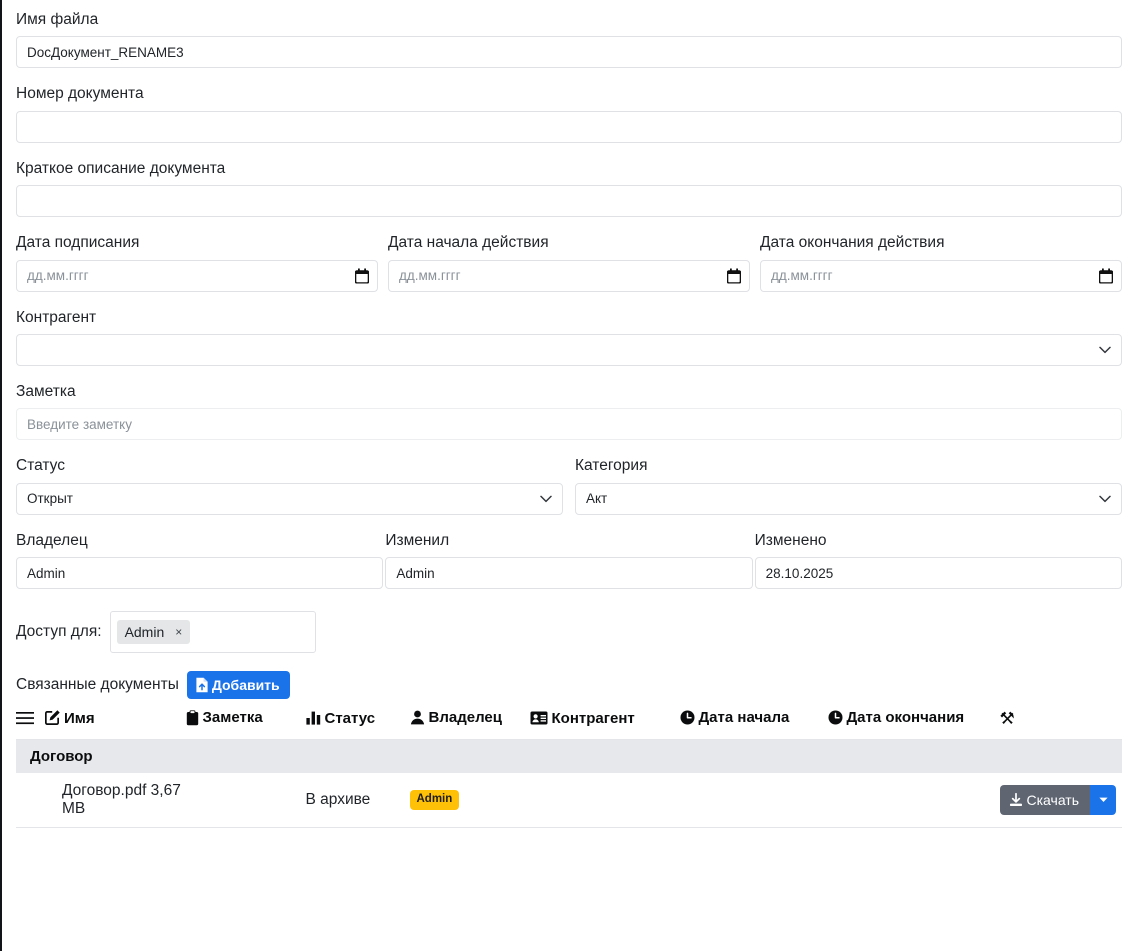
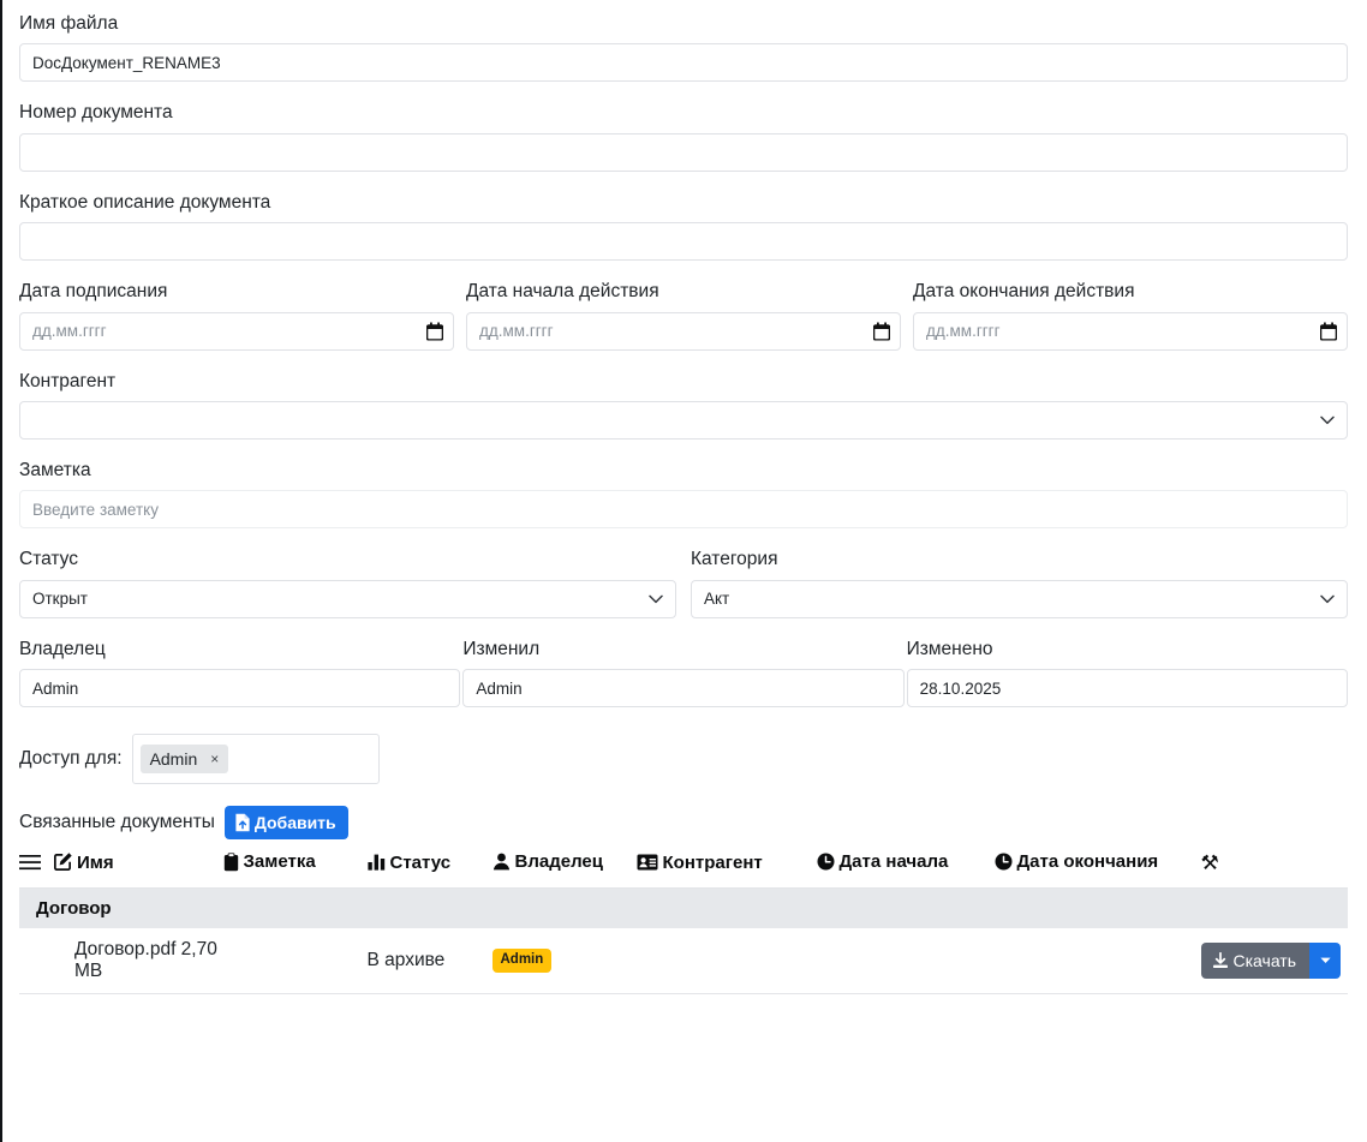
  Имя файла
  DocДокумент_RENAME3
  Номер документа
  Краткое описание документа
  Дата подписания
  дд.мм.гггг
  Дата начала действия
  дд.мм.гггг
  Дата окончания действия
  дд.мм.гггг
  Контрагент
  Заметка
  Введите заметку
  Статус
  Открыт
  Категория
  Акт
  Владелец
  Admin
  Изменил
  Admin
  Изменено
  28.10.2025
  Доступ для:
  Admin
  ×
  Связанные документы
  Добавить
  Имя	Заметка	Статус	Владелец	Контрагент	Дата начала	Дата окончания	⚒
  Договор
- Договор.pdf 3,67 MB		В архиве	Admin				Скачать
+ Договор.pdf 2,70 MB		В архиве	Admin				Скачать
